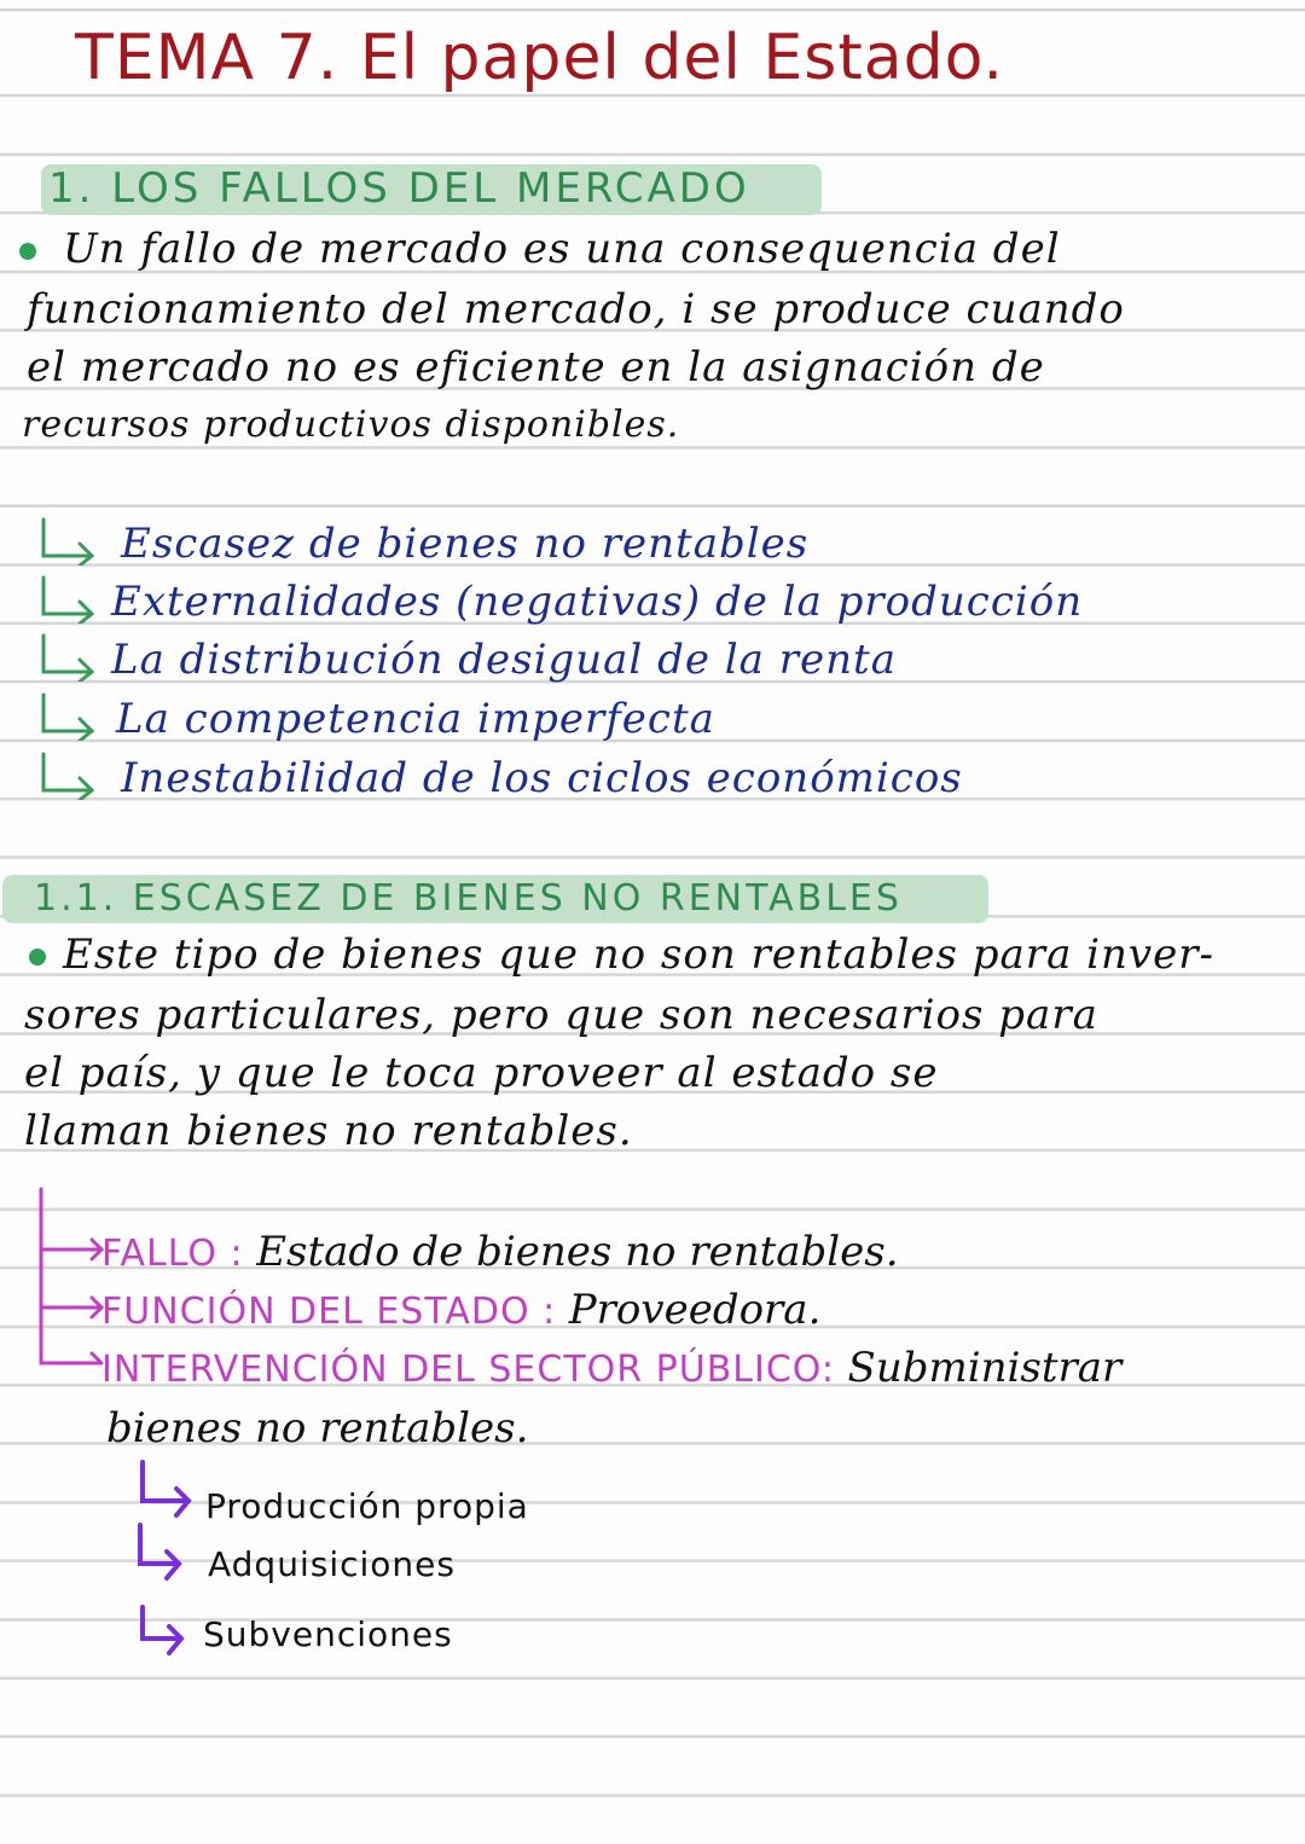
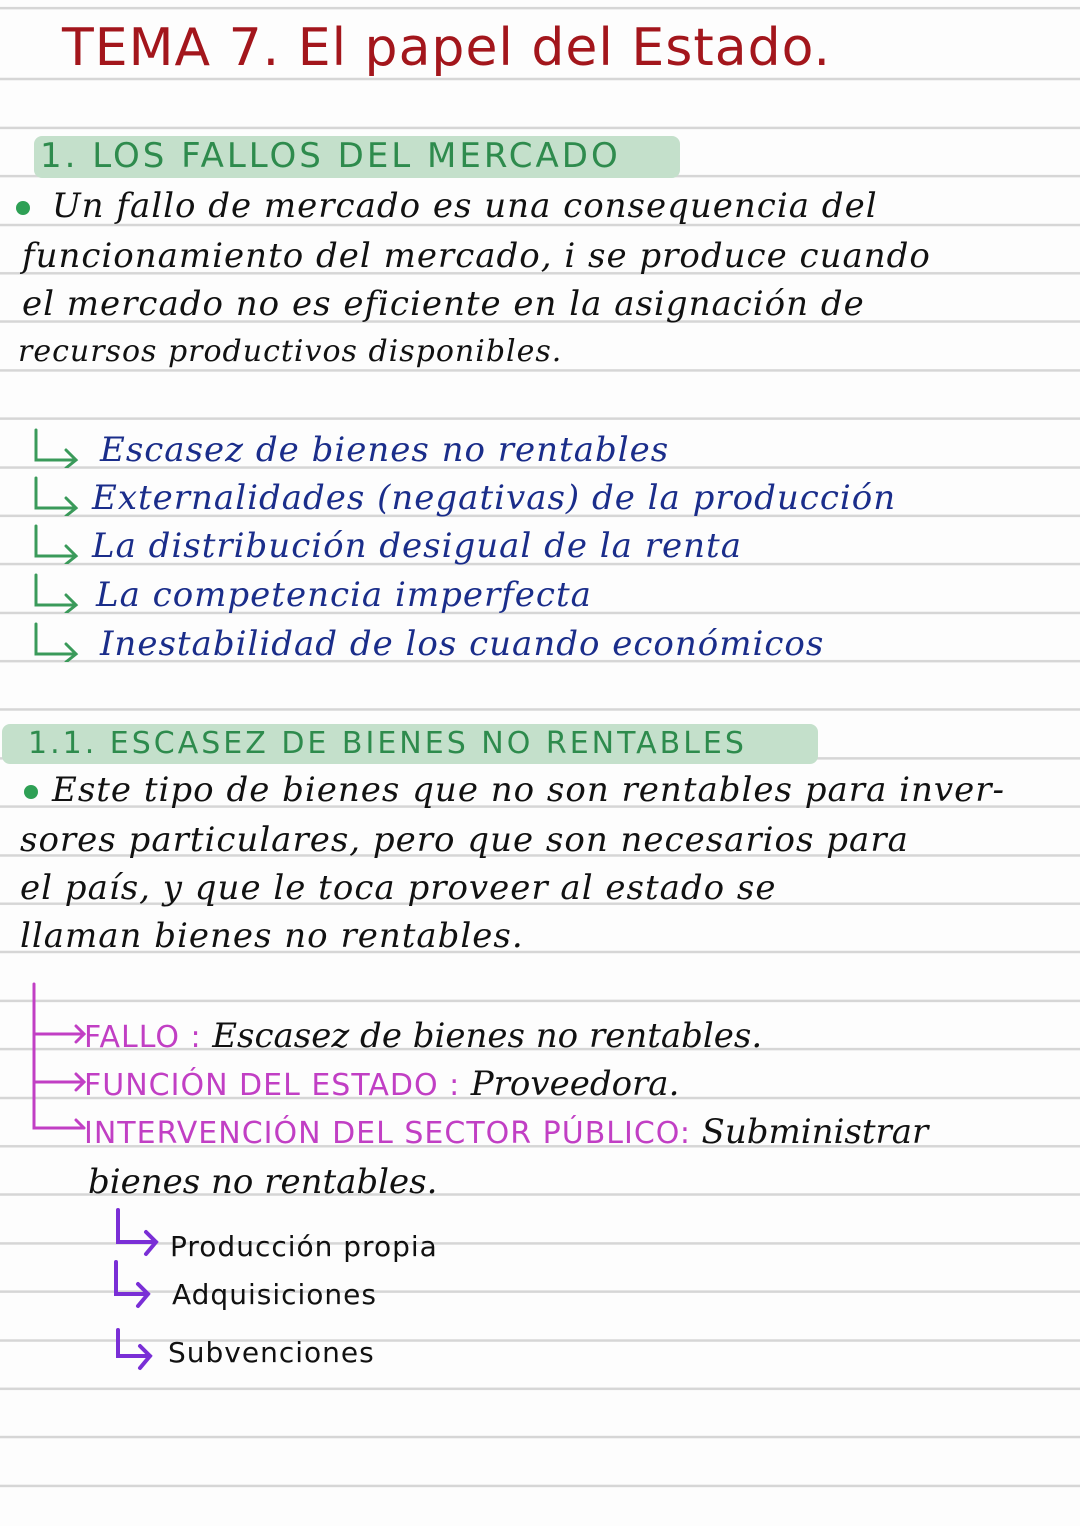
  TEMA 7. El papel del Estado.
  1. LOS FALLOS DEL MERCADO
  Un fallo de mercado es una consequencia del
  funcionamiento del mercado, i se produce cuando
  el mercado no es eficiente en la asignación de
  recursos productivos disponibles.
  Escasez de bienes no rentables
  Externalidades (negativas) de la producción
  La distribución desigual de la renta
  La competencia imperfecta
- Inestabilidad de los ciclos económicos
+ Inestabilidad de los cuando económicos
  1.1. ESCASEZ DE BIENES NO RENTABLES
  Este tipo de bienes que no son rentables para inver-
  sores particulares, pero que son necesarios para
  el país, y que le toca proveer al estado se
  llaman bienes no rentables.
- FALLO : Estado de bienes no rentables.
+ FALLO : Escasez de bienes no rentables.
  FUNCIÓN DEL ESTADO : Proveedora.
  INTERVENCIÓN DEL SECTOR PÚBLICO: Subministrar
  bienes no rentables.
  Producción propia
  Adquisiciones
  Subvenciones
